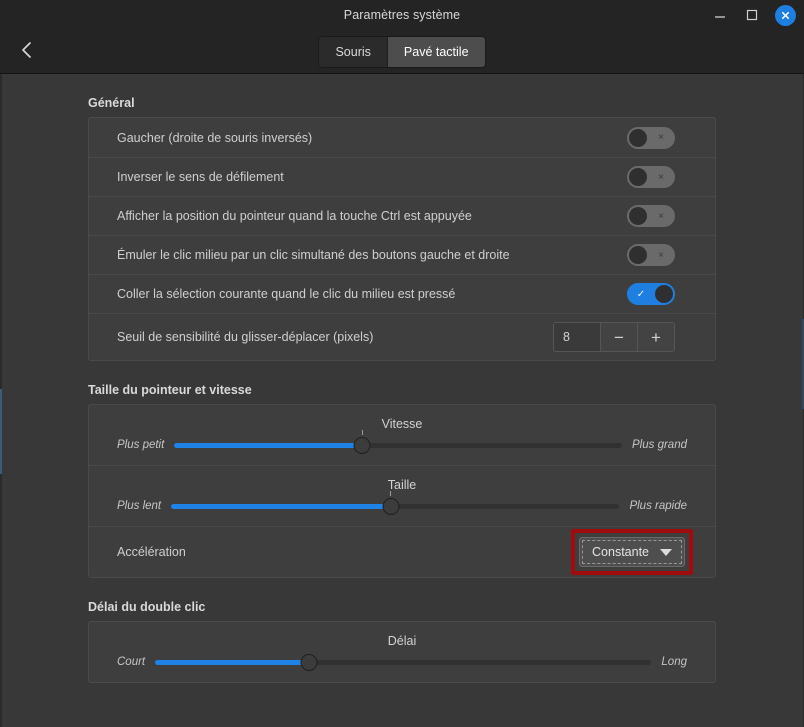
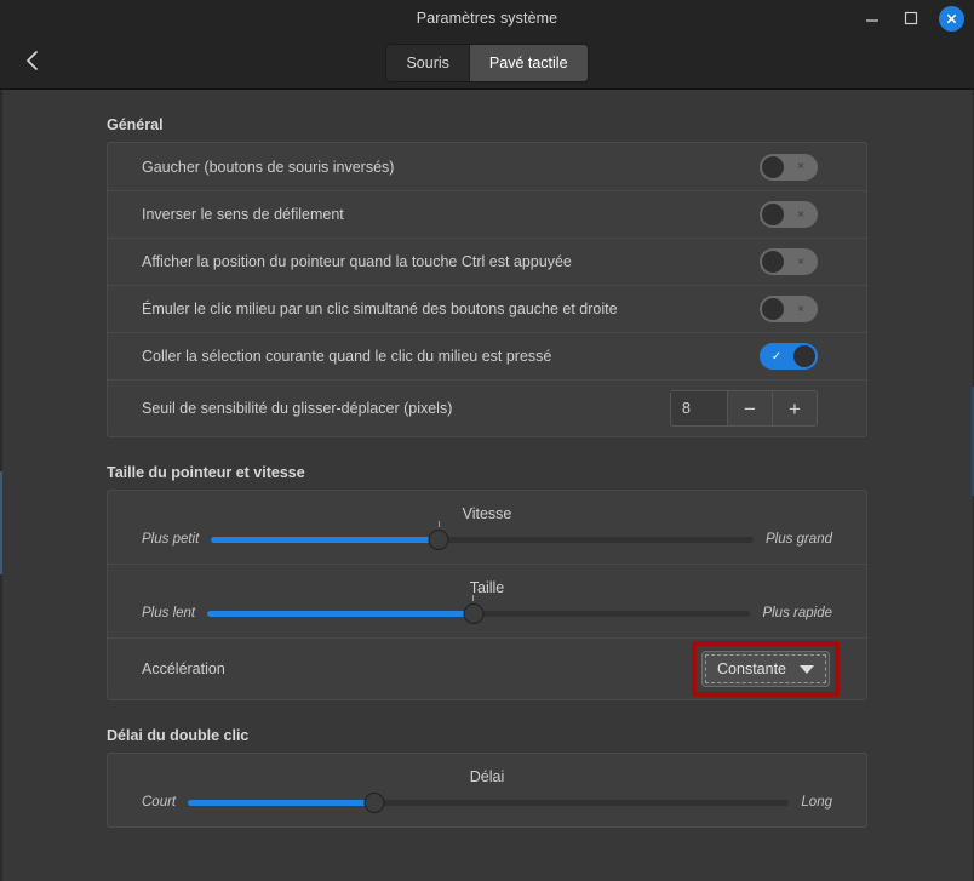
  Paramètres système
  Souris
  Pavé tactile
  Général
- Gaucher (droite de souris inversés)
+ Gaucher (boutons de souris inversés)
  ×
  Inverser le sens de défilement
  ×
  Afficher la position du pointeur quand la touche Ctrl est appuyée
  ×
  Émuler le clic milieu par un clic simultané des boutons gauche et droite
  ×
  Coller la sélection courante quand le clic du milieu est pressé
  ✓
  Seuil de sensibilité du glisser-déplacer (pixels)
  8
  −
  +
  Taille du pointeur et vitesse
  Vitesse
  Plus petit
  Plus grand
  Taille
  Plus lent
  Plus rapide
  Accélération
  Constante
  Délai du double clic
  Délai
  Court
  Long
